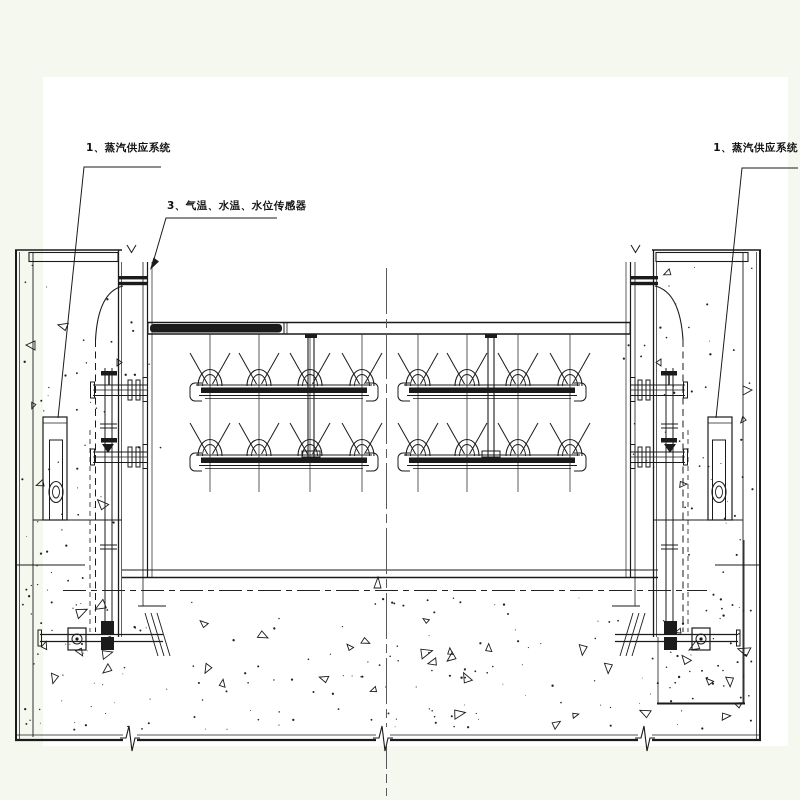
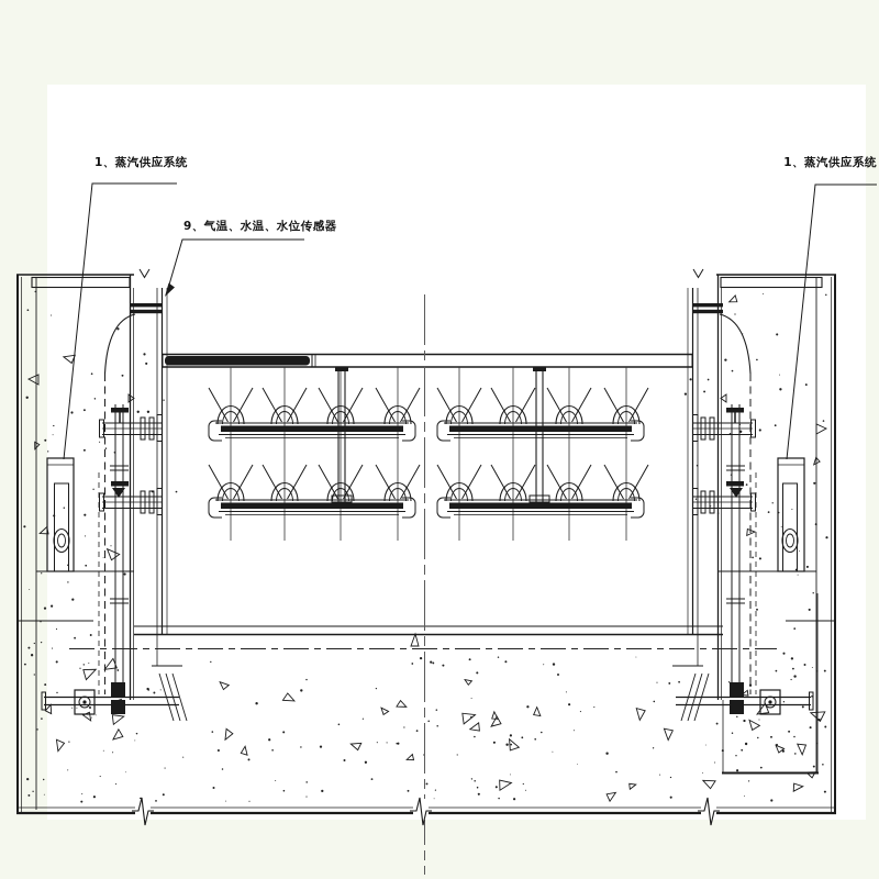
  1、蒸汽供应系统
- 3、气温、水温、水位传感器
+ 9、气温、水温、水位传感器
  1、蒸汽供应系统
